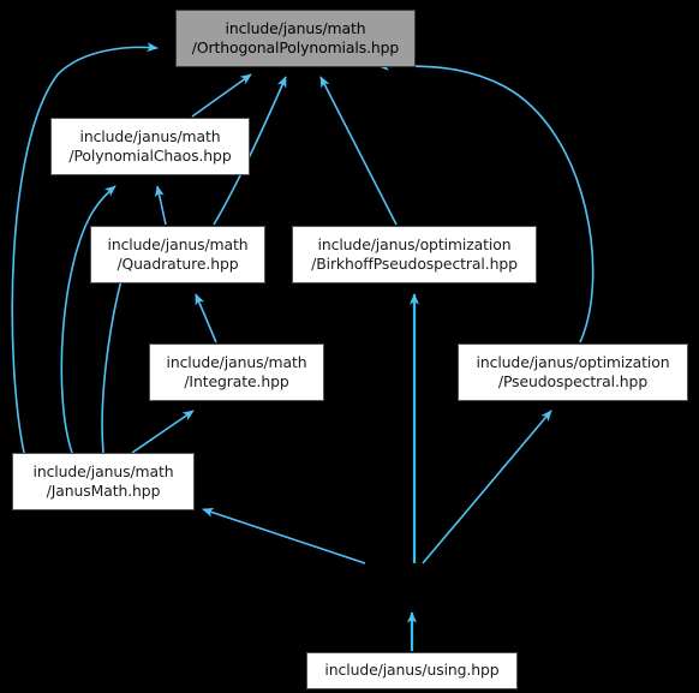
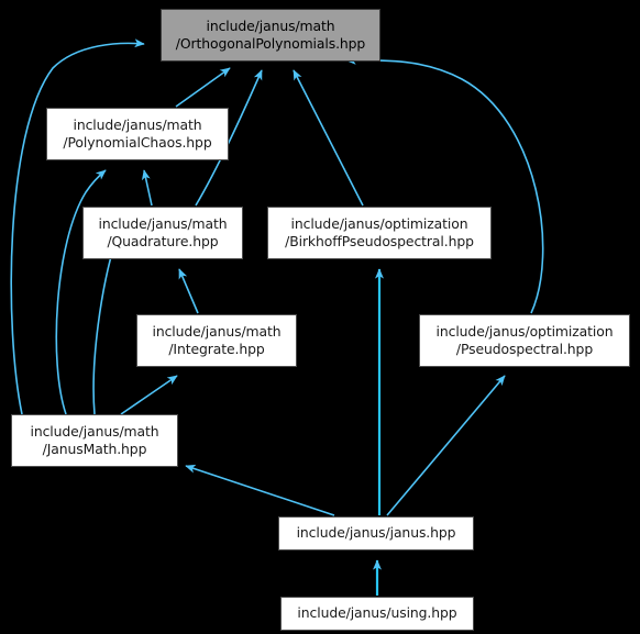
  include/janus/math
  /OrthogonalPolynomials.hpp
  include/janus/math
  /PolynomialChaos.hpp
  include/janus/math
  /Quadrature.hpp
  include/janus/optimization
  /BirkhoffPseudospectral.hpp
  include/janus/math
  /Integrate.hpp
  include/janus/optimization
  /Pseudospectral.hpp
  include/janus/math
  /JanusMath.hpp
+ include/janus/janus.hpp
  include/janus/using.hpp
